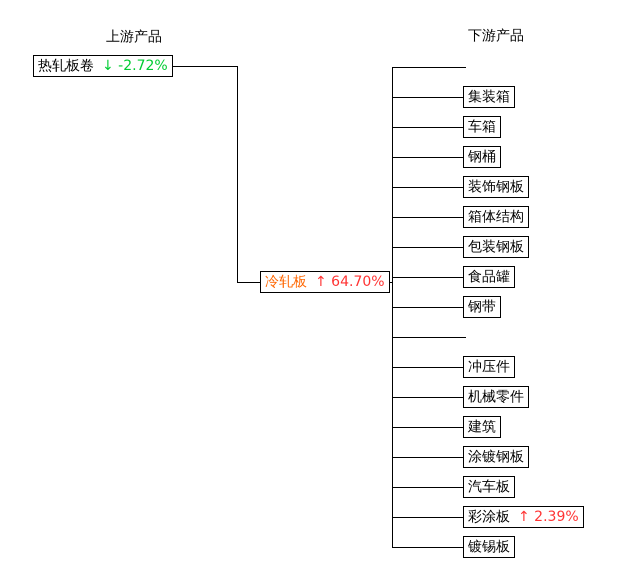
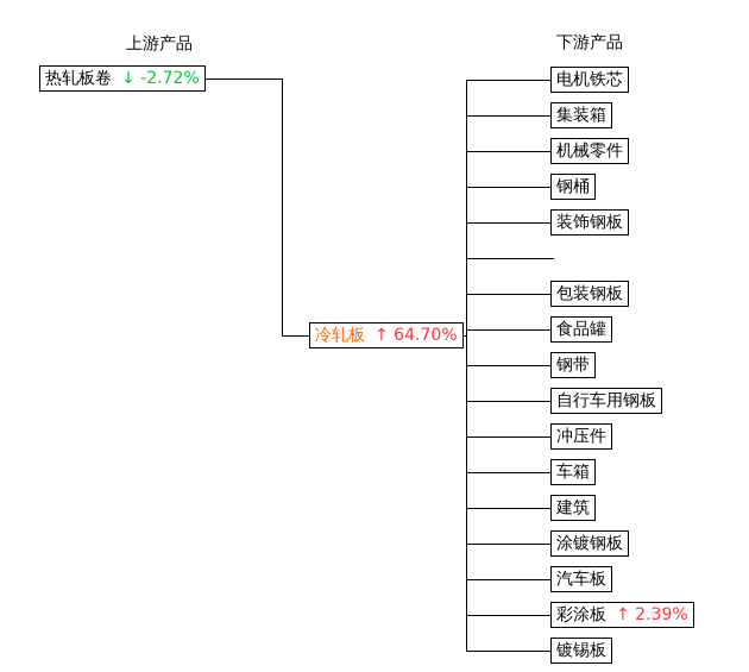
  上游产品
  下游产品
  热轧板卷 ↓ -2.72%
  冷轧板 ↑ 64.70%
+ 电机铁芯
  集装箱
- 车箱
+ 机械零件
  钢桶
  装饰钢板
- 箱体结构
  包装钢板
  食品罐
  钢带
+ 自行车用钢板
  冲压件
- 机械零件
+ 车箱
  建筑
  涂镀钢板
  汽车板
  彩涂板 ↑ 2.39%
  镀锡板
